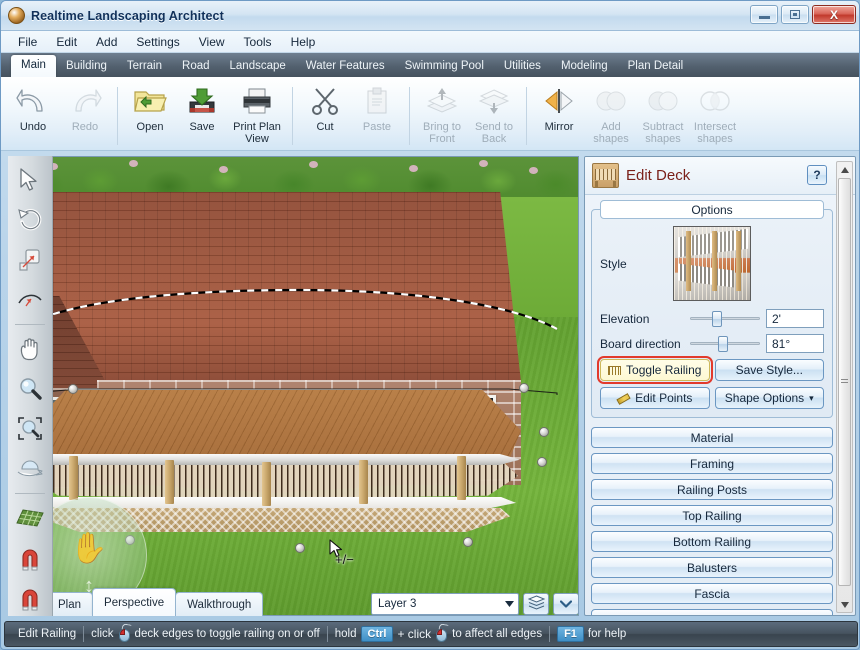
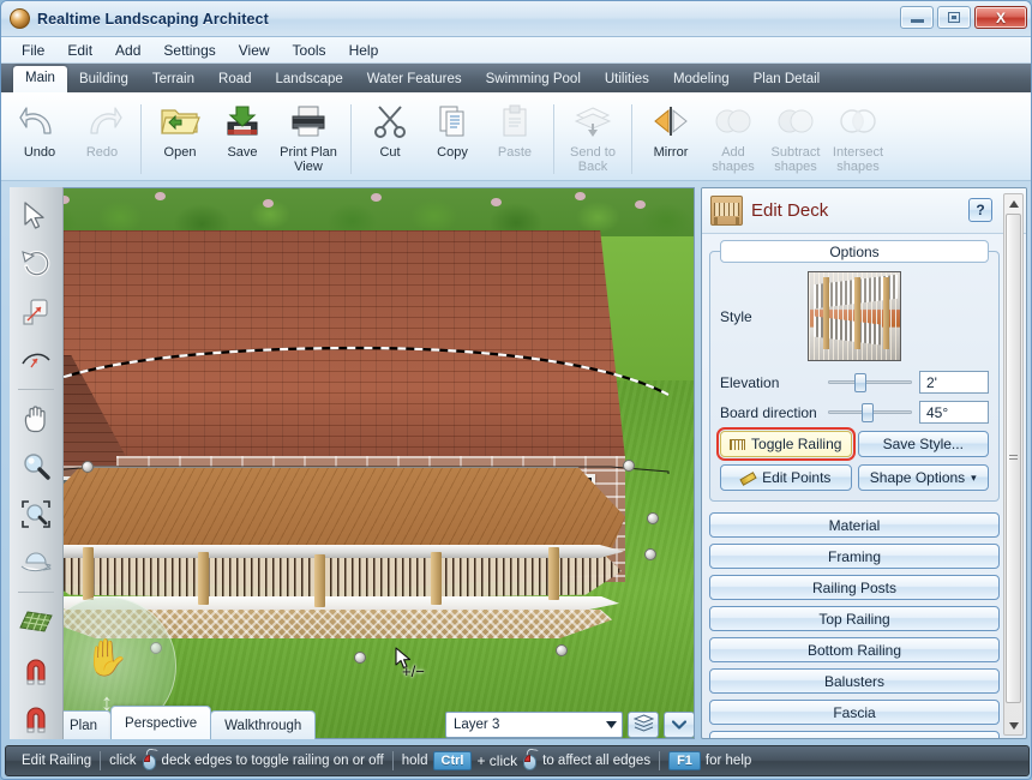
  Realtime Landscaping Architect
  X
  File
  Edit
  Add
  Settings
  View
  Tools
  Help
  Main
  Building
  Terrain
  Road
  Landscape
  Water Features
  Swimming Pool
  Utilities
  Modeling
  Plan Detail
  Undo
  Redo
  Open
  Save
  Print Plan View
  Cut
+ Copy
  Paste
- Bring to Front
  Send to Back
  Mirror
  Add shapes
  Subtract shapes
  Intersect shapes
  ✋
  ↕
  +/−
  Plan
  Perspective
  Walkthrough
  Layer 3
  Edit Deck
  ?
  Options
  Style
  Elevation
  2'
  Board direction
- 81°
+ 45°
  Toggle Railing
  Save Style...
  Edit Points
  Shape Options
  ▾
  Material
  Framing
  Railing Posts
  Top Railing
  Bottom Railing
  Balusters
  Fascia
  Edit Railing
  click
  deck edges to toggle railing on or off
  hold
  Ctrl
  + click
  to affect all edges
  F1
  for help
